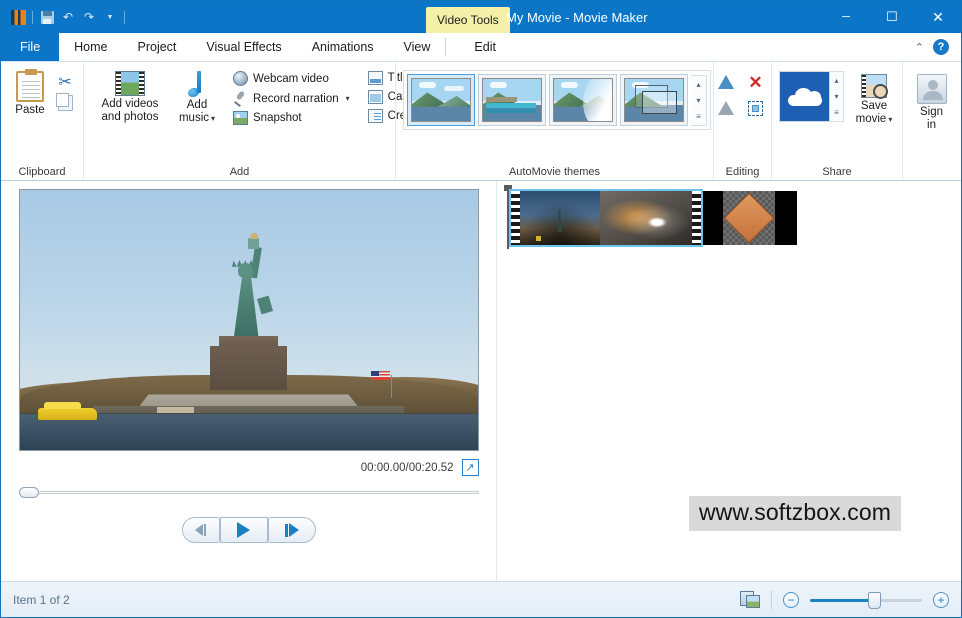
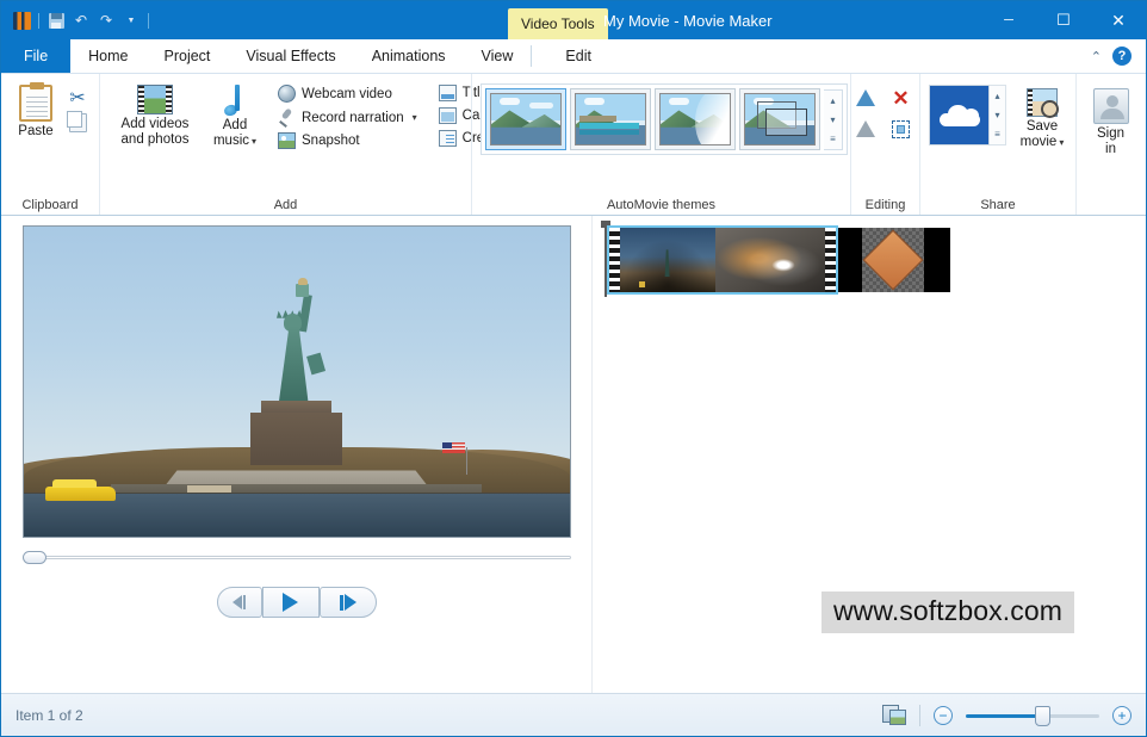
  ↶
  ↷
  Video Tools
  My Movie - Movie Maker
  ─
  ☐
  ✕
  File
  Home
  Project
  Visual Effects
  Animations
  View
  Edit
  ⌃
  ?
  Paste
  ✂
  Clipboard
  Add videos
  and photos
  Add
  music ▾
  Webcam video
  Record narration
  ▾
  Snapshot
  Titl
  Add
  ▴
  ▾
  ≡
  AutoMovie themes
  ✕
  Editing
  ▴
  ▾
  ≡
  Save
  movie ▾
  Share
  Sign
  in
- 00:00.00/00:20.52
- ↗
  www.softzbox.com
  Item 1 of 2
  −
  +
